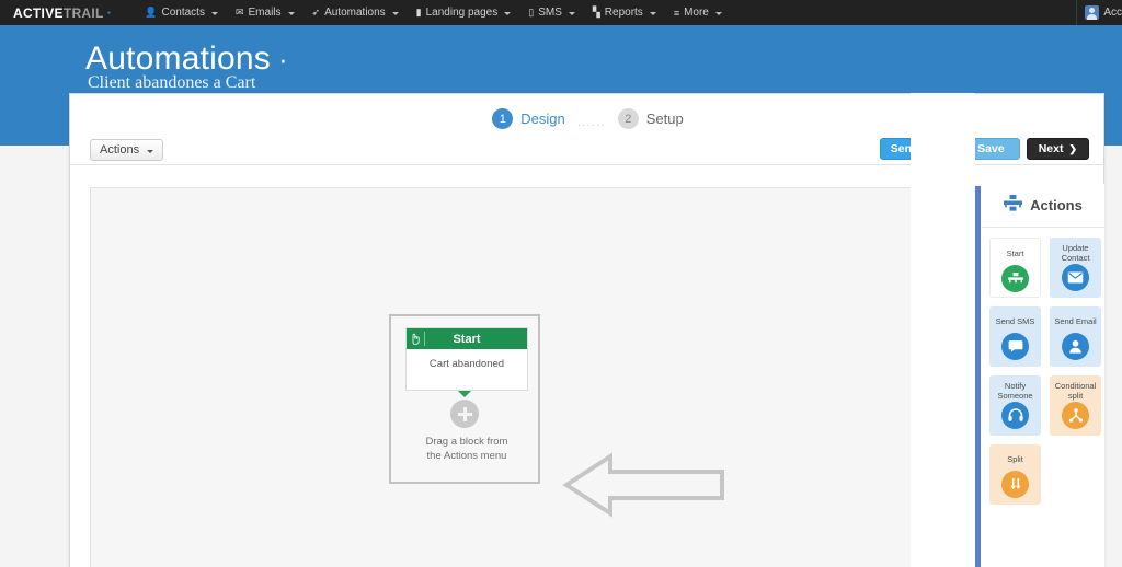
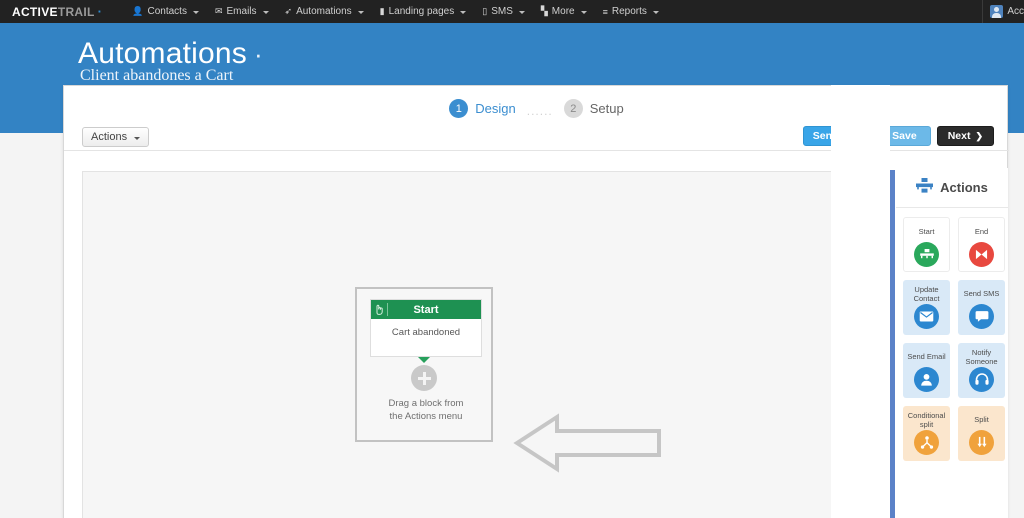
  ACTIVE
  TRAIL
  ·
  👤
  Contacts
  ✉
  Emails
  ➶
  Automations
  ▮
  Landing pages
  ▯
  SMS
  ▚
- Reports
+ More
  ≡
- More
+ Reports
  Acc
  Automations ·
  Client abandones a Cart
  1
  Design
  ......
  2
  Setup
  Actions
  Save
  Next
  ❯
  Start
  Cart abandoned
  Drag a block from
  the Actions menu
  Actions
  Start
+ End
  Update Contact
  Send SMS
  Send Email
  Notify Someone
  Conditional split
  Split
